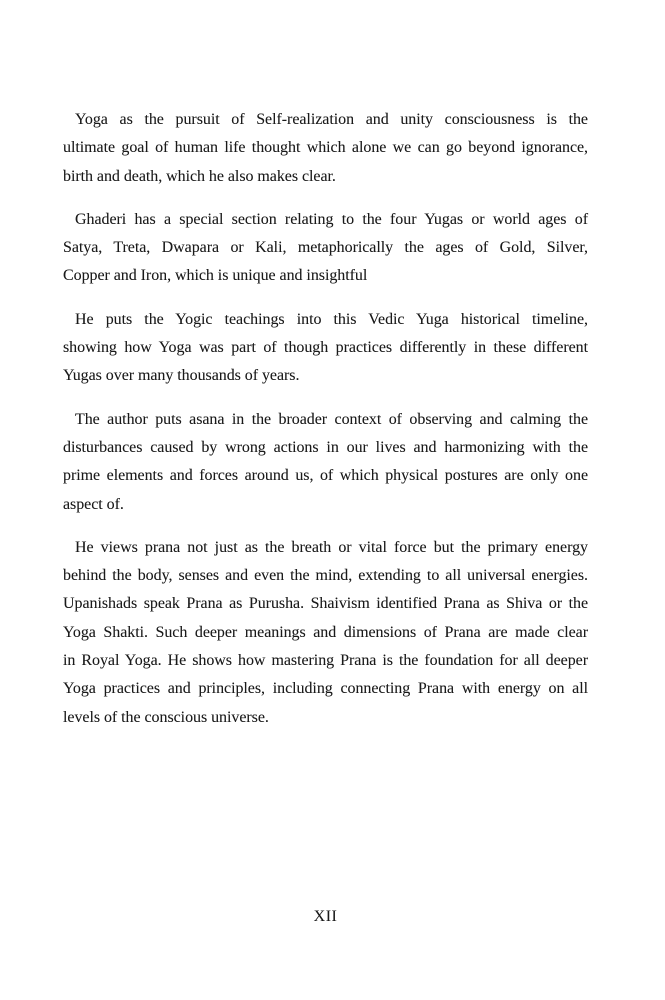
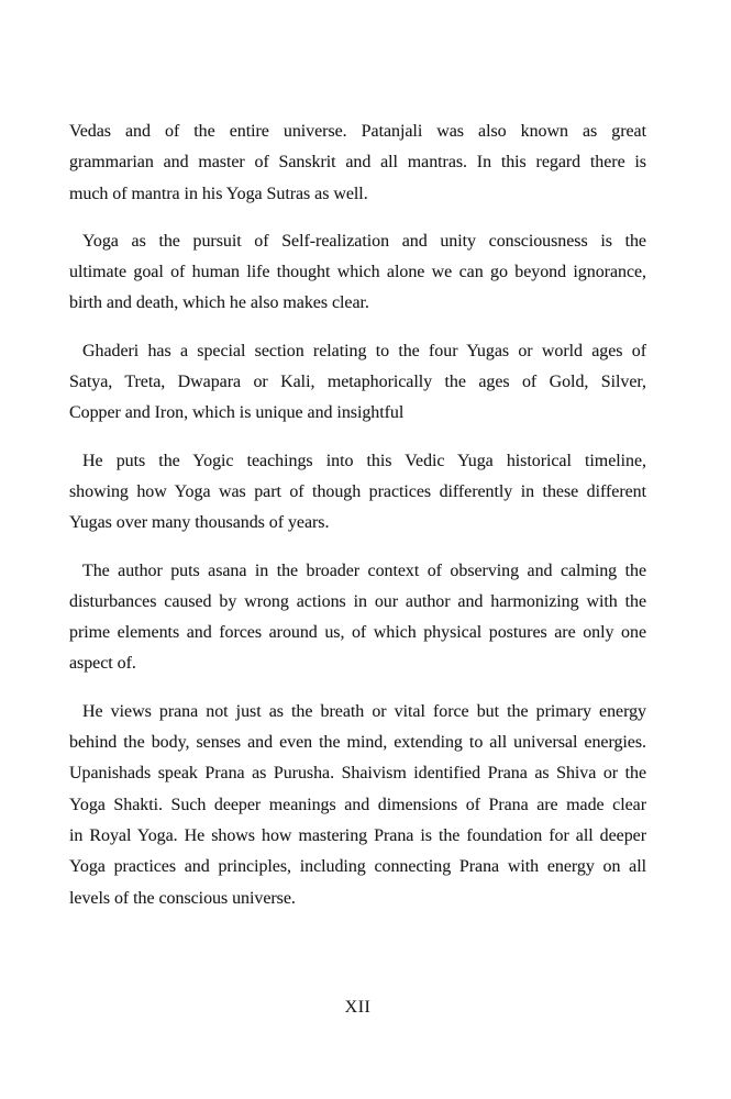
+ Vedas and of the entire universe. Patanjali was also known as great
+ grammarian and master of Sanskrit and all mantras. In this regard there is
+ much of mantra in his Yoga Sutras as well.
  Yoga as the pursuit of Self-realization and unity consciousness is the
  ultimate goal of human life thought which alone we can go beyond ignorance,
  birth and death, which he also makes clear.
  Ghaderi has a special section relating to the four Yugas or world ages of
  Satya, Treta, Dwapara or Kali, metaphorically the ages of Gold, Silver,
  Copper and Iron, which is unique and insightful
  He puts the Yogic teachings into this Vedic Yuga historical timeline,
  showing how Yoga was part of though practices differently in these different
  Yugas over many thousands of years.
  The author puts asana in the broader context of observing and calming the
- disturbances caused by wrong actions in our lives and harmonizing with the
+ disturbances caused by wrong actions in our author and harmonizing with the
  prime elements and forces around us, of which physical postures are only one
  aspect of.
  He views prana not just as the breath or vital force but the primary energy
  behind the body, senses and even the mind, extending to all universal energies.
  Upanishads speak Prana as Purusha. Shaivism identified Prana as Shiva or the
  Yoga Shakti. Such deeper meanings and dimensions of Prana are made clear
  in Royal Yoga. He shows how mastering Prana is the foundation for all deeper
  Yoga practices and principles, including connecting Prana with energy on all
  levels of the conscious universe.
  XII
